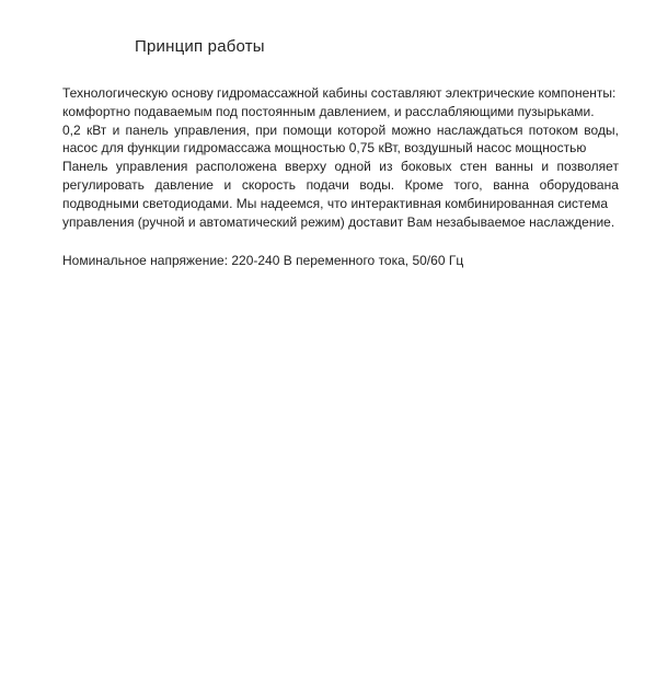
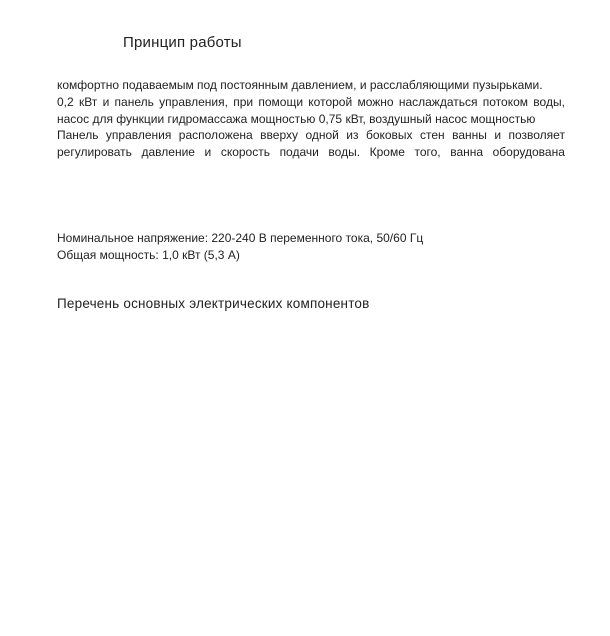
  Принцип работы
- Технологическую основу гидромассажной кабины составляют электрические компоненты:
  комфортно подаваемым под постоянным давлением, и расслабляющими пузырьками.
  0,2
  кВт
  и
  панель
  управления,
  при
  помощи
  которой
  можно
  наслаждаться
  потоком
  воды,
  насос для функции гидромассажа мощностью 0,75 кВт, воздушный насос мощностью
  Панель
  управления
  расположена
  вверху
  одной
  из
  боковых
  стен
  ванны
  и
  позволяет
  регулировать
  давление
  и
  скорость
  подачи
  воды.
  Кроме
  того,
  ванна
  оборудована
- подводными светодиодами. Мы надеемся, что интерактивная комбинированная система
- управления (ручной и автоматический режим) доставит Вам незабываемое наслаждение.
  Номинальное напряжение: 220-240 В переменного тока, 50/60 Гц
+ Общая мощность: 1,0 кВт (5,3 А)
+ Перечень основных электрических компонентов
